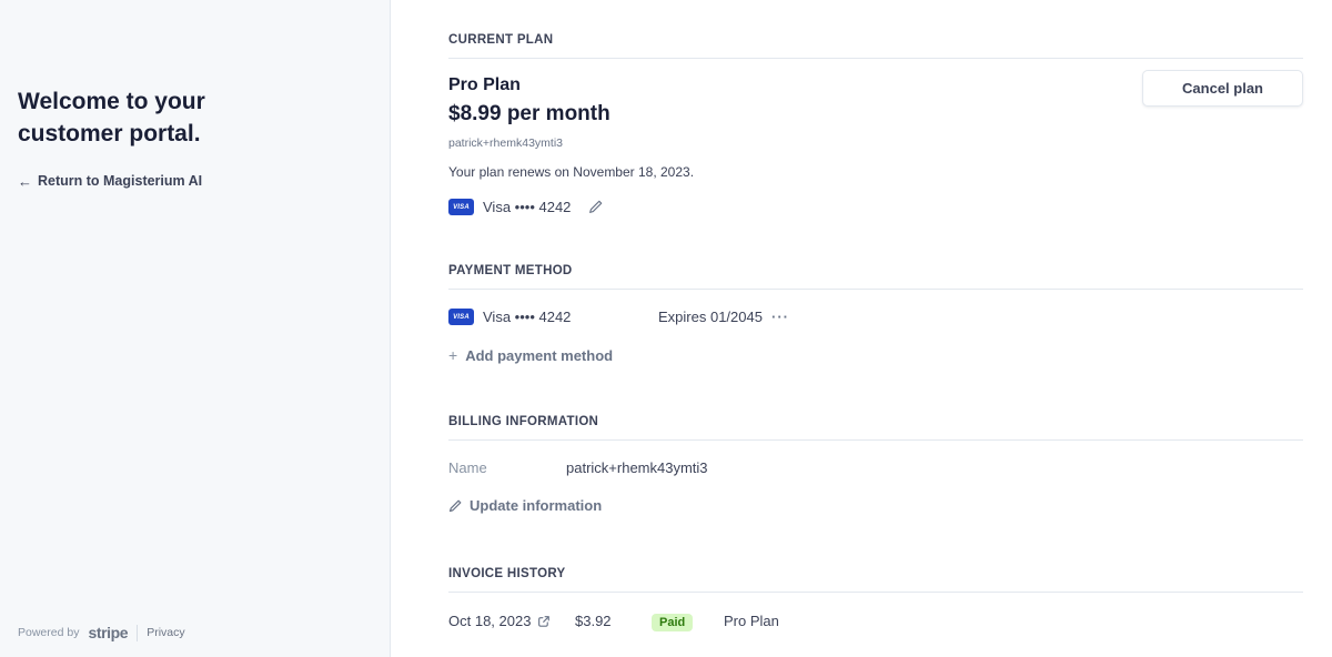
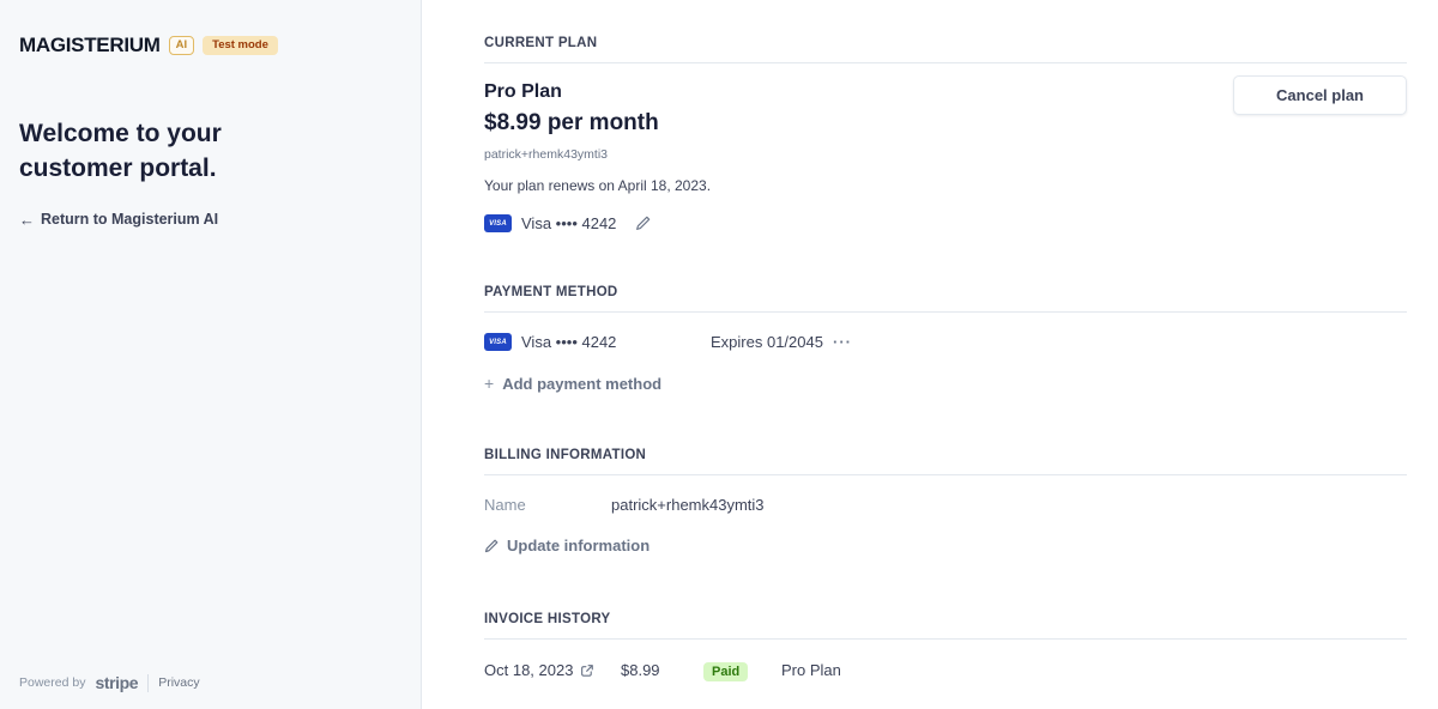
+ MAGISTERIUM
+ AI
+ Test mode
  Welcome to your customer portal.
  ←
  Return to Magisterium AI
  Powered by
  stripe
  Privacy
  CURRENT PLAN
  Pro Plan
  $8.99 per month
  patrick+rhemk43ymti3
- Your plan renews on November 18, 2023.
+ Your plan renews on April 18, 2023.
  Visa •••• 4242
  Cancel plan
  PAYMENT METHOD
  Visa •••• 4242
  Expires 01/2045
  ···
  +
  Add payment method
  BILLING INFORMATION
  Name
  patrick+rhemk43ymti3
  Update information
  INVOICE HISTORY
  Oct 18, 2023
- $3.92
+ $8.99
  Paid
  Pro Plan
